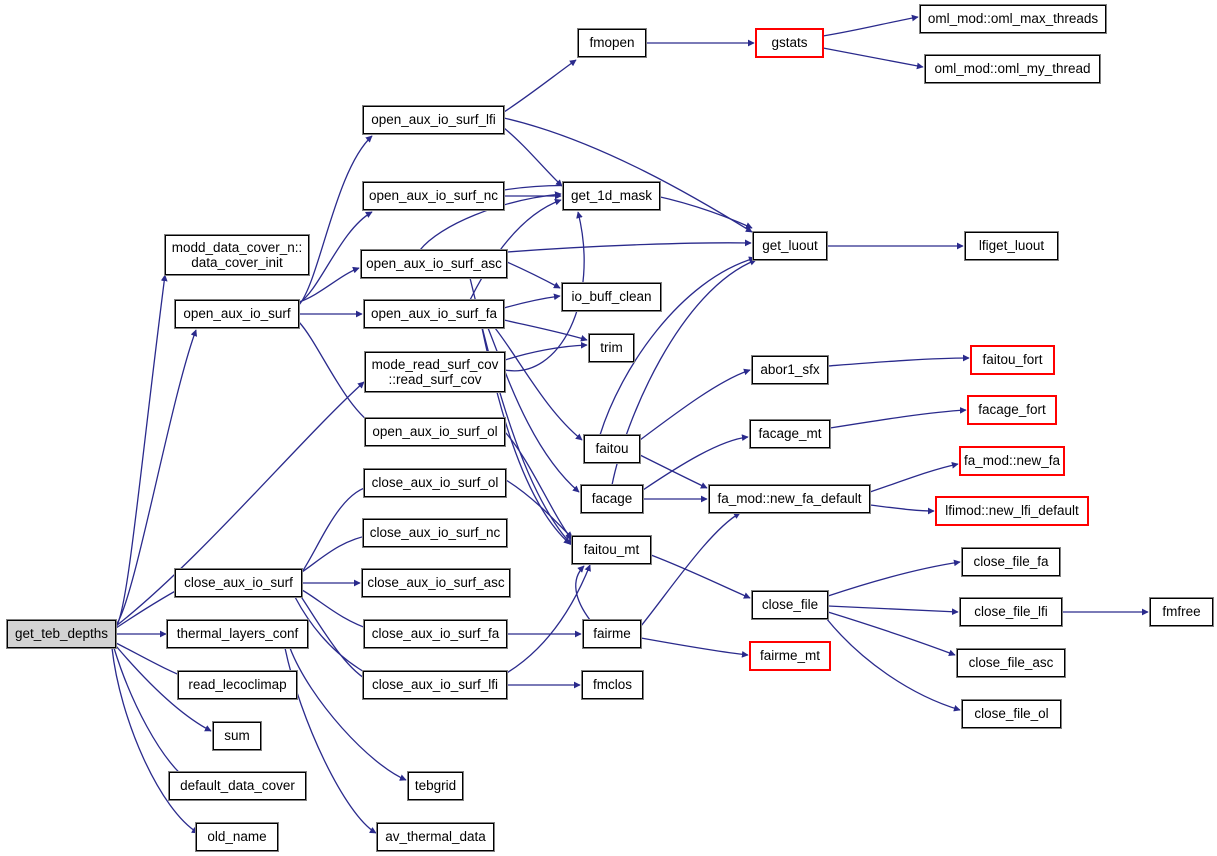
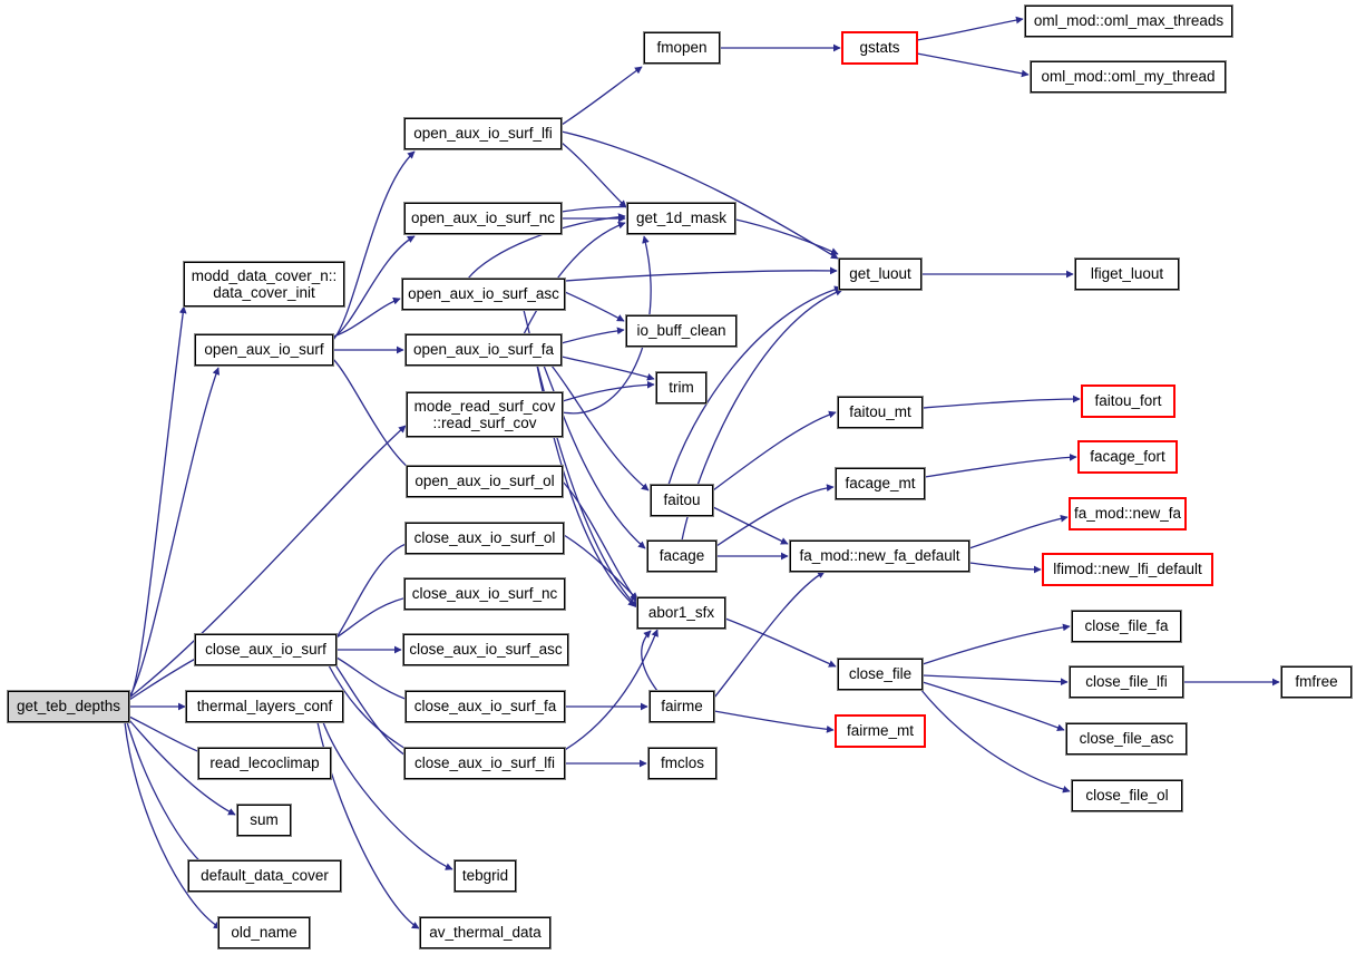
  get_teb_depths
  modd_data_cover_n::
  data_cover_init
  open_aux_io_surf
  close_aux_io_surf
  thermal_layers_conf
  read_lecoclimap
  sum
  default_data_cover
  old_name
  open_aux_io_surf_lfi
  open_aux_io_surf_nc
  open_aux_io_surf_asc
  open_aux_io_surf_fa
  mode_read_surf_cov
  ::read_surf_cov
  open_aux_io_surf_ol
  close_aux_io_surf_ol
  close_aux_io_surf_nc
  close_aux_io_surf_asc
  close_aux_io_surf_fa
  close_aux_io_surf_lfi
  tebgrid
  av_thermal_data
  fmopen
  get_1d_mask
  io_buff_clean
  trim
  faitou
  facage
- faitou_mt
+ abor1_sfx
  fairme
  fmclos
  get_luout
- abor1_sfx
+ faitou_mt
  facage_mt
  fa_mod::new_fa_default
  close_file
  gstats
  fairme_mt
  oml_mod::oml_max_threads
  oml_mod::oml_my_thread
  lfiget_luout
  faitou_fort
  facage_fort
  fa_mod::new_fa
  lfimod::new_lfi_default
  close_file_fa
  close_file_lfi
  close_file_asc
  close_file_ol
  fmfree
